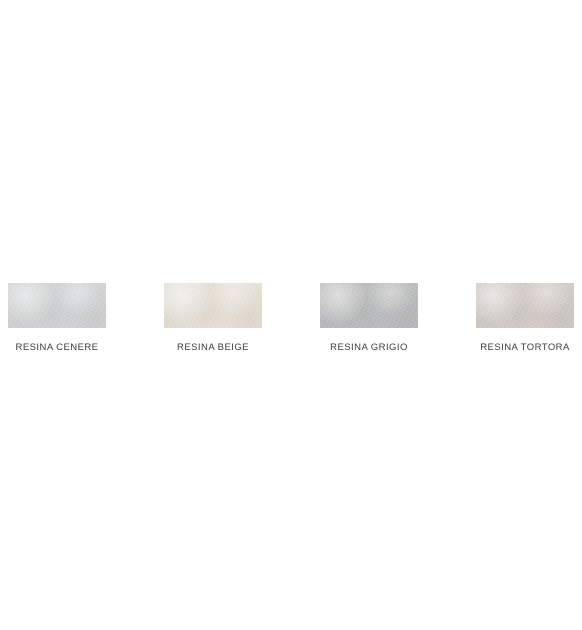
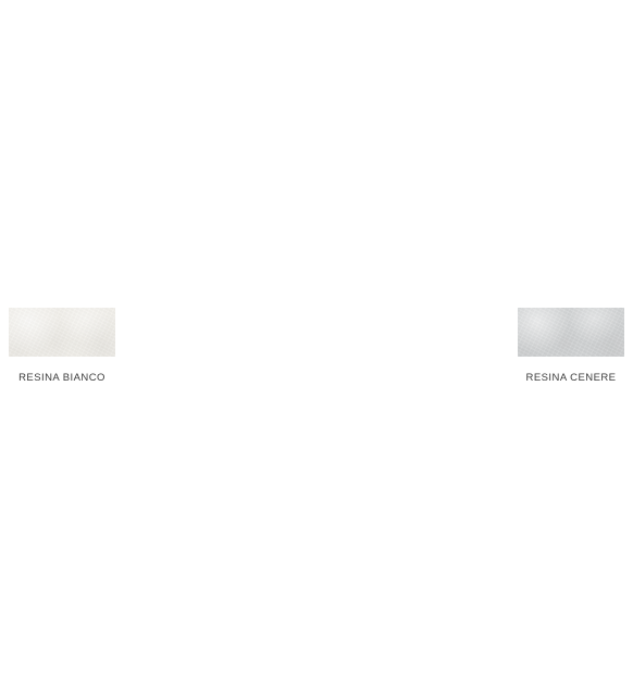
+ RESINA BIANCO
  RESINA CENERE
- RESINA BEIGE
- RESINA GRIGIO
- RESINA TORTORA
